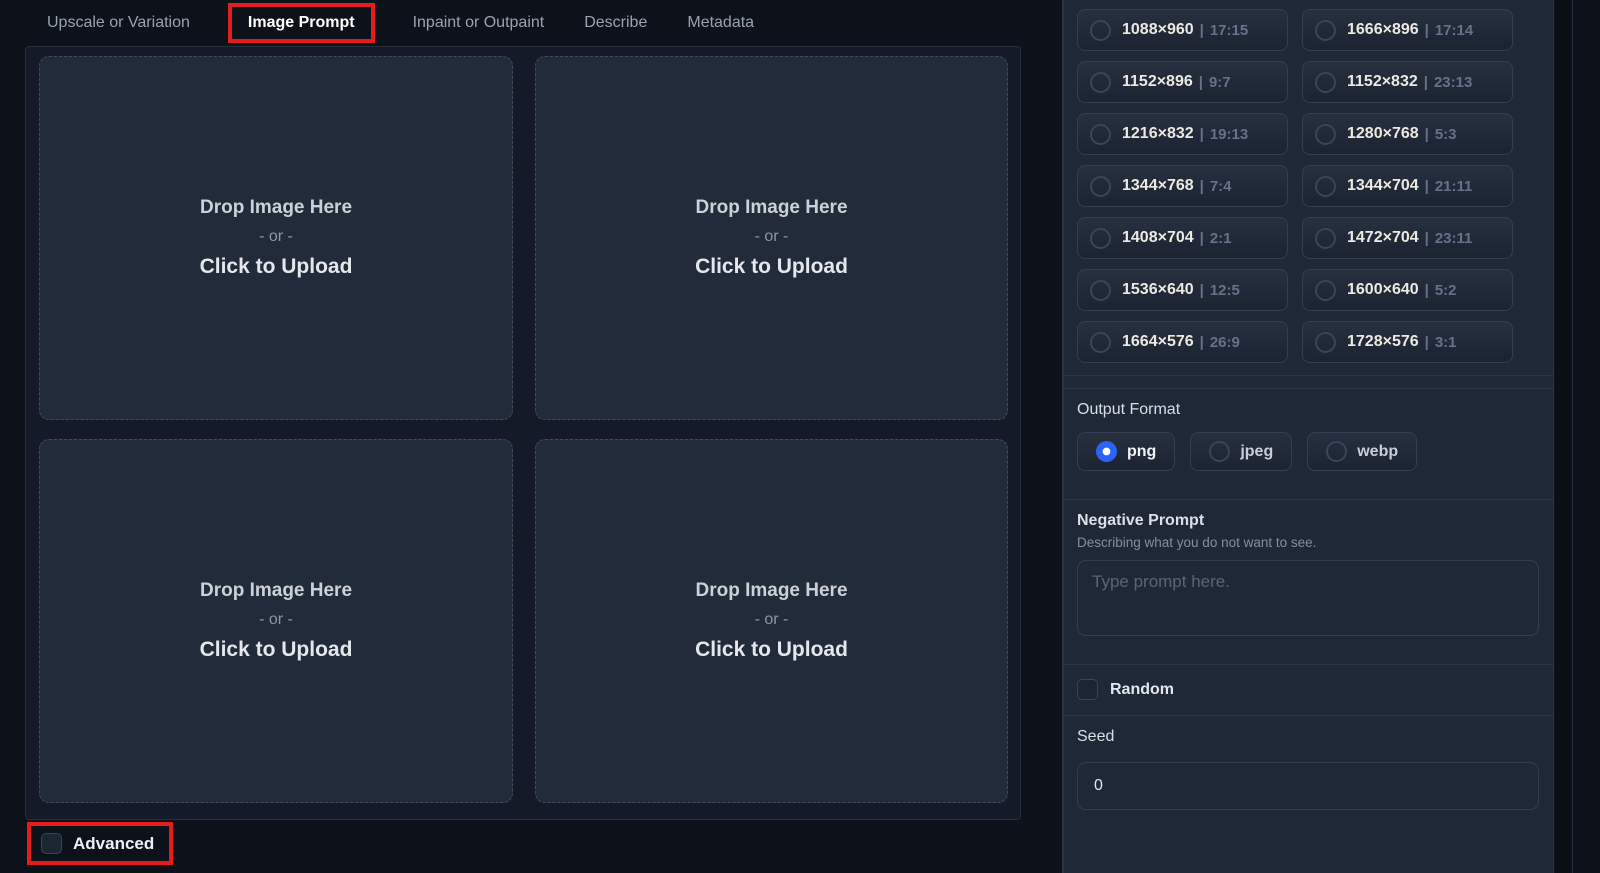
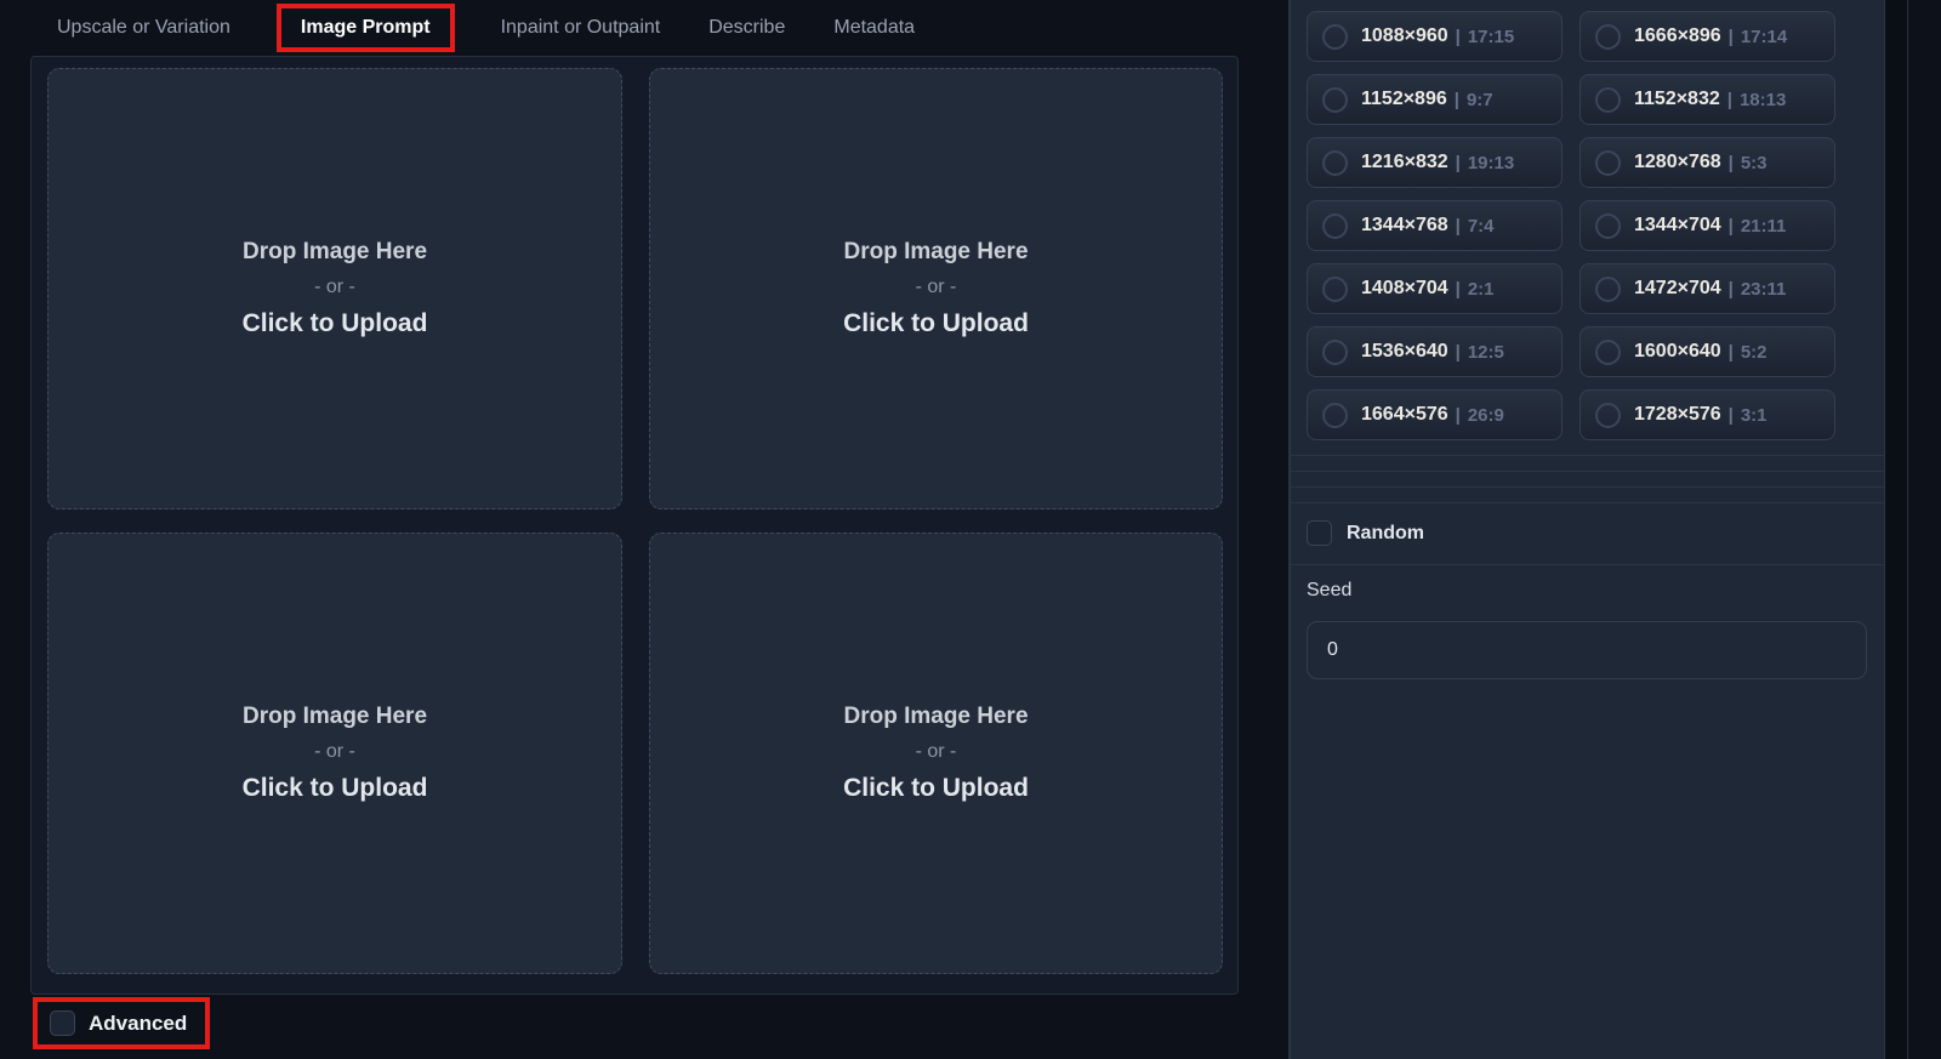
  Upscale or Variation
  Image Prompt
  Inpaint or Outpaint
  Describe
  Metadata
  Drop Image Here
  - or -
  Click to Upload
  Drop Image Here
  - or -
  Click to Upload
  Drop Image Here
  - or -
  Click to Upload
  Drop Image Here
  - or -
  Click to Upload
  Advanced
  1088×960
  |
  17:15
  1666×896
  |
  17:14
  1152×896
  |
  9:7
  1152×832
  |
- 23:13
+ 18:13
  1216×832
  |
  19:13
  1280×768
  |
  5:3
  1344×768
  |
  7:4
  1344×704
  |
  21:11
  1408×704
  |
  2:1
  1472×704
  |
  23:11
  1536×640
  |
  12:5
  1600×640
  |
  5:2
  1664×576
  |
  26:9
  1728×576
  |
  3:1
- Output Format
- png
- jpeg
- webp
- Negative Prompt
- Describing what you do not want to see.
- Type prompt here.
  Random
  Seed
  0
